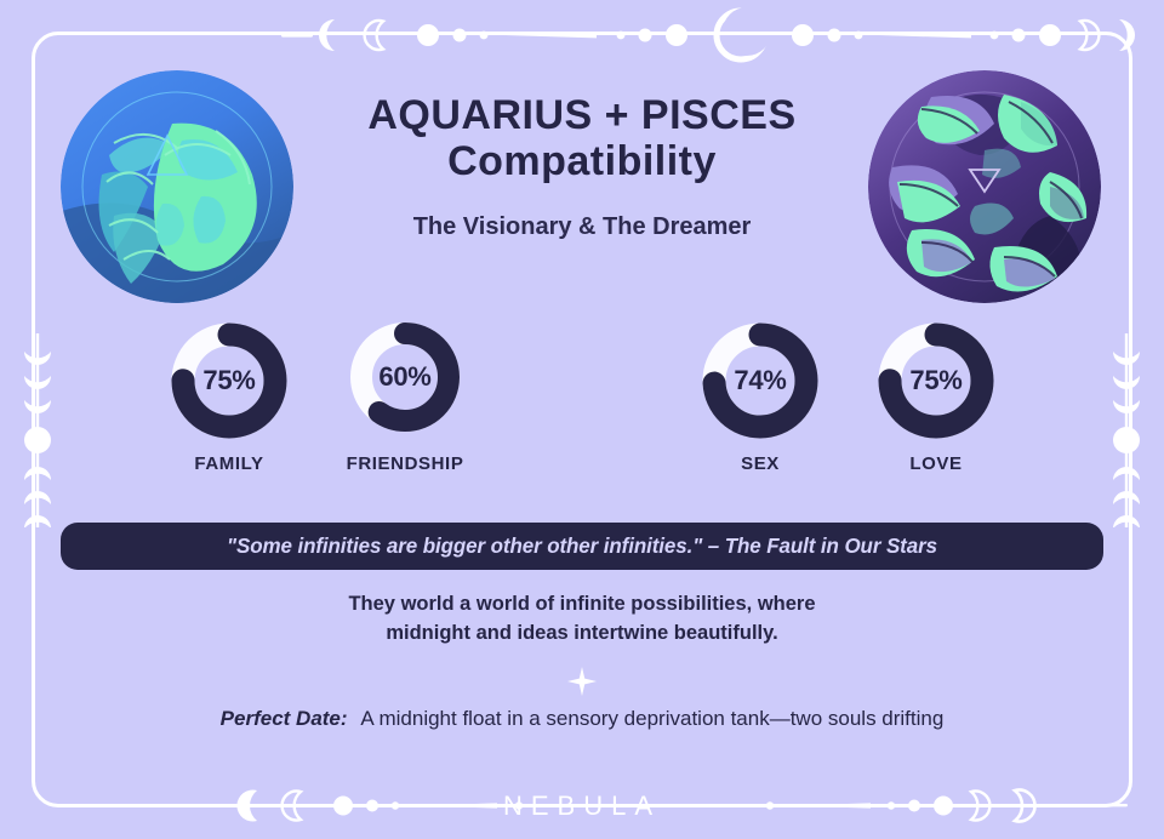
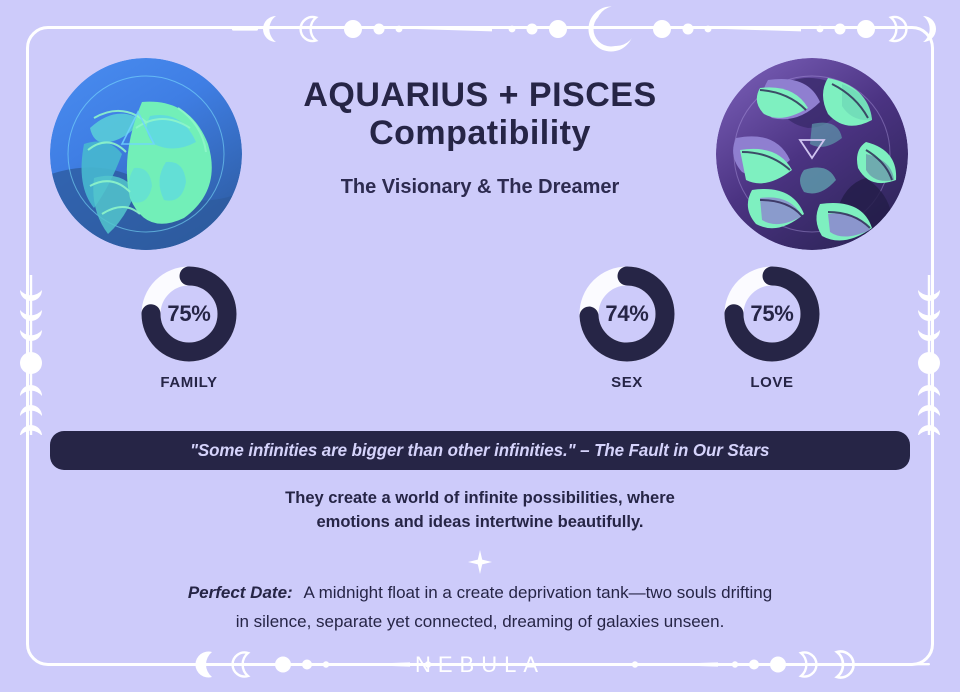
  NEBULA
  AQUARIUS + PISCES
  Compatibility
  The Visionary & The Dreamer
  75%
  FAMILY
- 60%
- FRIENDSHIP
  74%
  SEX
  75%
  LOVE
- "Some infinities are bigger other other infinities." – The Fault in Our Stars
+ "Some infinities are bigger than other infinities." – The Fault in Our Stars
- They world a world of infinite possibilities, where
+ They create a world of infinite possibilities, where
- midnight and ideas intertwine beautifully.
+ emotions and ideas intertwine beautifully.
- Perfect Date: A midnight float in a sensory deprivation tank—two souls drifting
+ Perfect Date: A midnight float in a create deprivation tank—two souls drifting
+ in silence, separate yet connected, dreaming of galaxies unseen.
